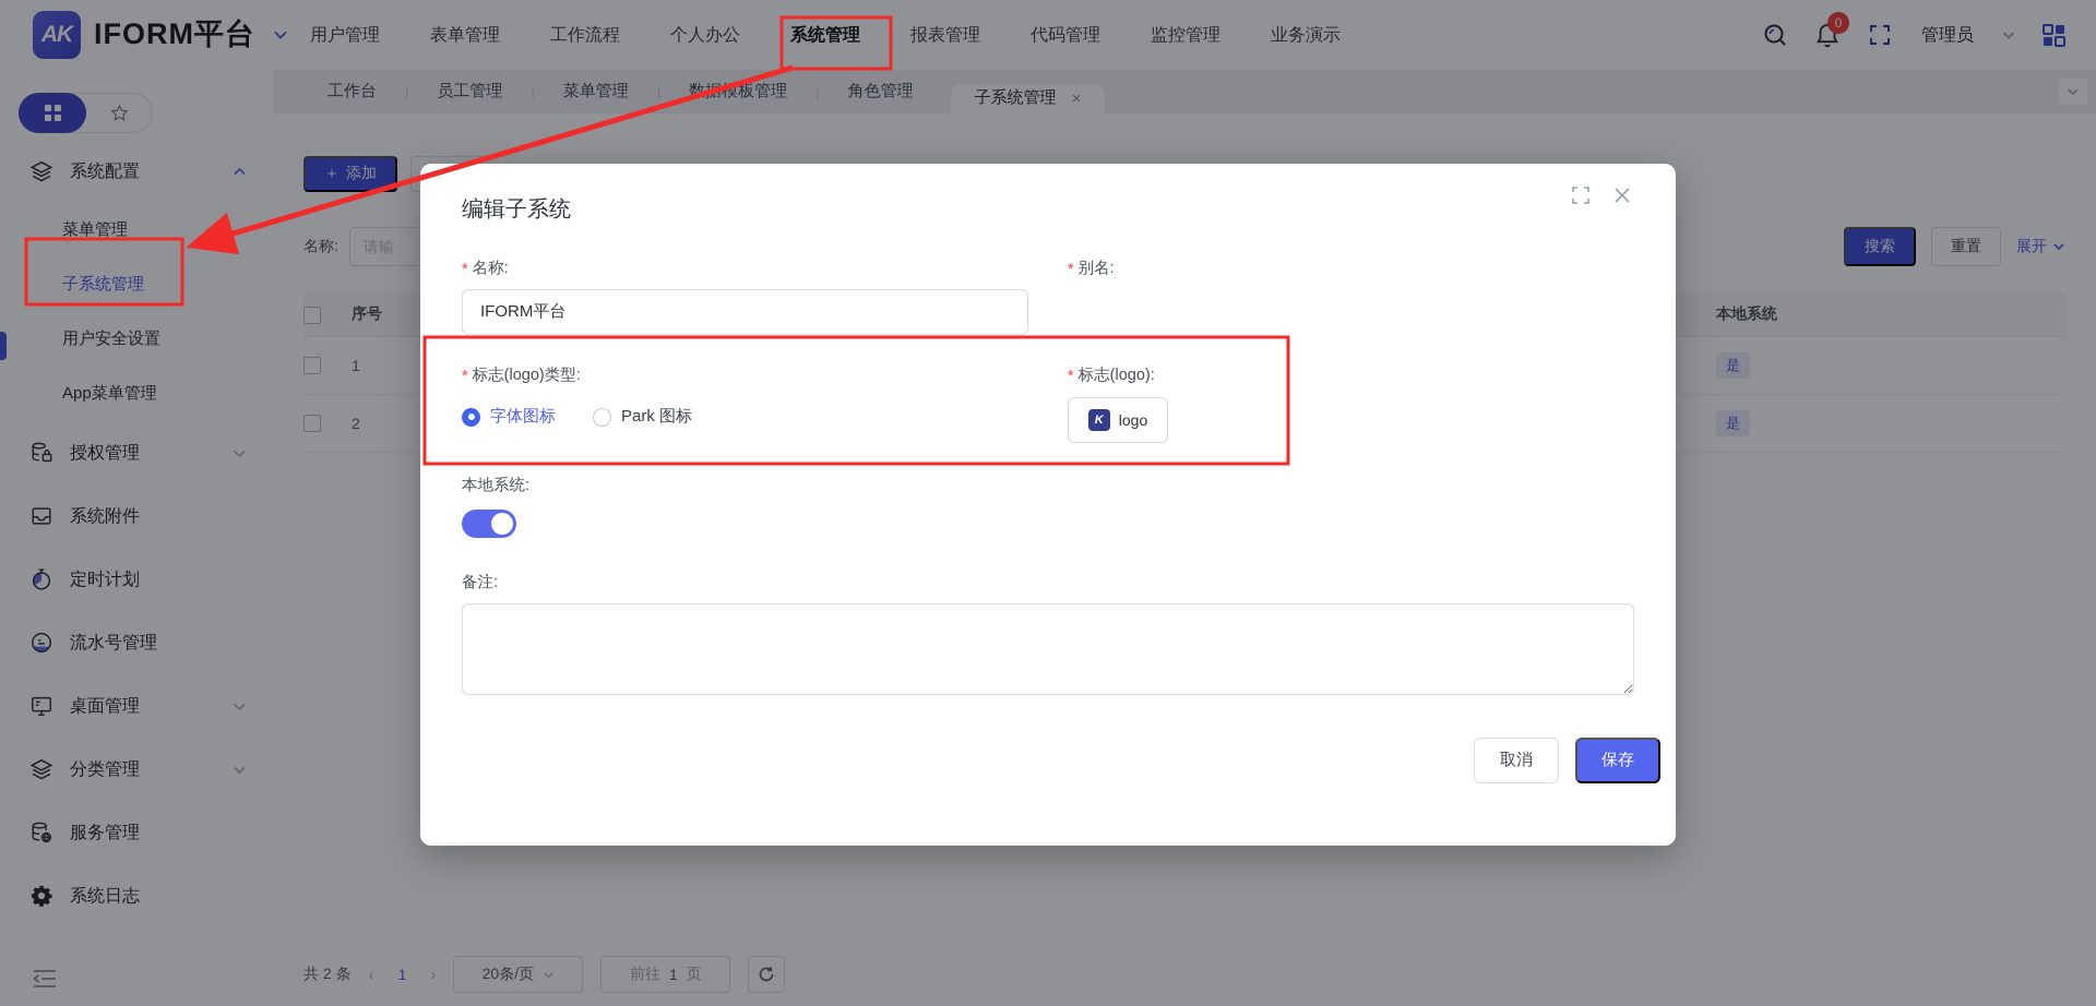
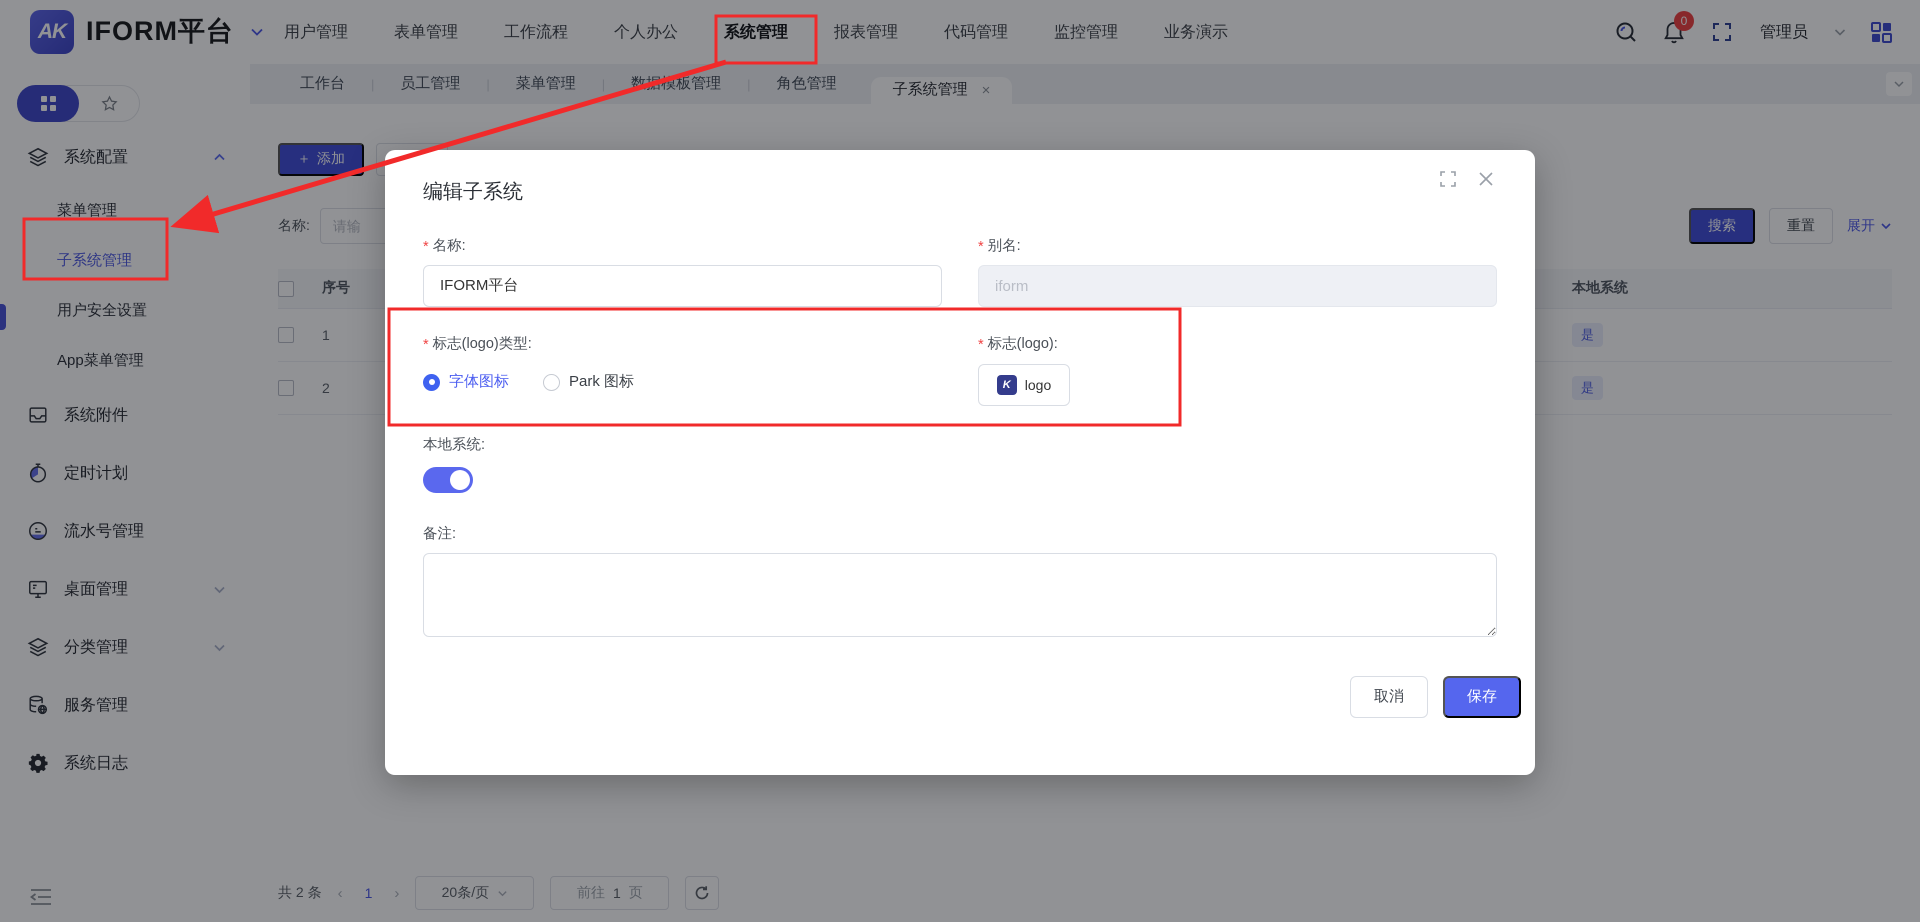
  AK
  IFORM平台
  用户管理
  表单管理
  工作流程
  个人办公
  系统管理
  报表管理
  代码管理
  监控管理
  业务演示
  0
  管理员
  系统配置
  菜单管理
  子系统管理
  用户安全设置
  App菜单管理
- 授权管理
  系统附件
  定时计划
  流水号管理
  桌面管理
  分类管理
  服务管理
  系统日志
  工作台
  员工管理
  菜单管理
  数模板管理
  角色管理
  子系统管理
  ×
  ＋
  添加
  名称:
  请输
  搜索
  重置
  展开
  序号
  本地系统
  1
  是
  2
  是
  共 2 条
  ‹
  1
  ›
  20条/页
  前往
  1
  页
  编辑子系统
  *
  名称:
  IFORM平台
  *
  别名:
+ iform
  *
  标志(logo)类型:
  字体图标
  Park 图标
  *
  标志(logo):
  K
  logo
  本地系统:
  备注:
  取消
  保存
